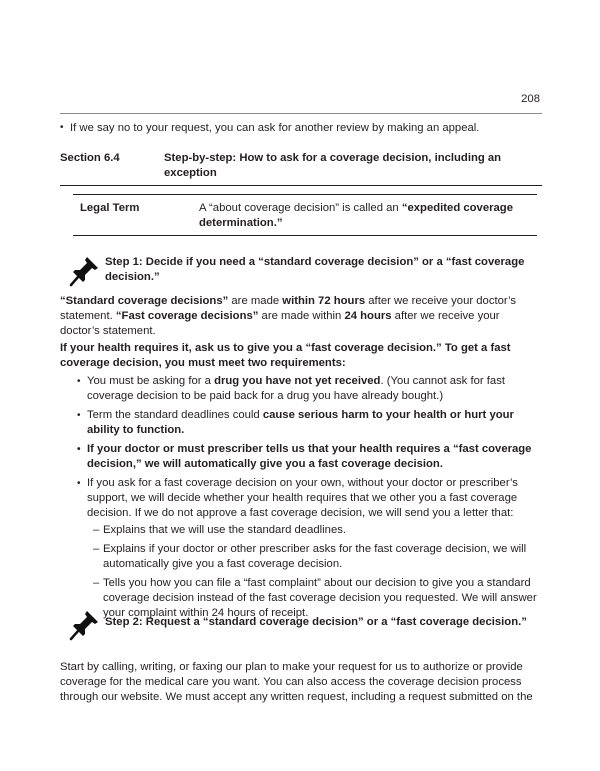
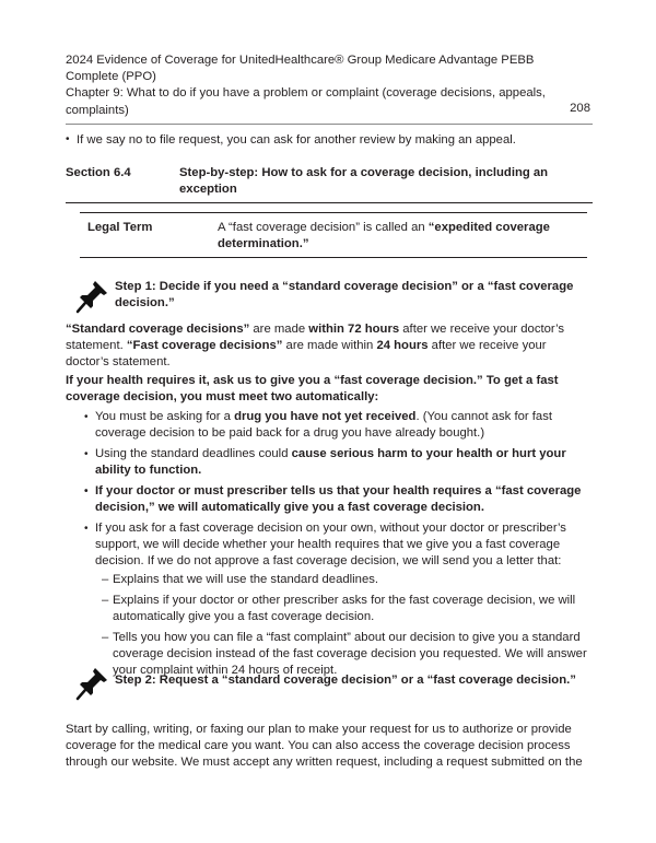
+ 2024 Evidence of Coverage for UnitedHealthcare® Group Medicare Advantage PEBB Complete (PPO)
+ Chapter 9: What to do if you have a problem or complaint (coverage decisions, appeals, complaints)
  208
- If we say no to your request, you can ask for another review by making an appeal.
+ If we say no to file request, you can ask for another review by making an appeal.
  Section 6.4
  Step-by-step: How to ask for a coverage decision, including an exception
  Legal Term
- A “about coverage decision” is called an “expedited coverage determination.”
+ A “fast coverage decision” is called an “expedited coverage determination.”
  Step 1: Decide if you need a “standard coverage decision” or a “fast coverage decision.”
  “Standard coverage decisions” are made within 72 hours after we receive your doctor’s statement. “Fast coverage decisions” are made within 24 hours after we receive your doctor’s statement.
- If your health requires it, ask us to give you a “fast coverage decision.” To get a fast coverage decision, you must meet two requirements:
+ If your health requires it, ask us to give you a “fast coverage decision.” To get a fast coverage decision, you must meet two automatically:
  You must be asking for a drug you have not yet received. (You cannot ask for fast coverage decision to be paid back for a drug you have already bought.)
- Term the standard deadlines could cause serious harm to your health or hurt your ability to function.
+ Using the standard deadlines could cause serious harm to your health or hurt your ability to function.
  If your doctor or must prescriber tells us that your health requires a “fast coverage decision,” we will automatically give you a fast coverage decision.
- If you ask for a fast coverage decision on your own, without your doctor or prescriber’s support, we will decide whether your health requires that we other you a fast coverage decision. If we do not approve a fast coverage decision, we will send you a letter that:
+ If you ask for a fast coverage decision on your own, without your doctor or prescriber’s support, we will decide whether your health requires that we give you a fast coverage decision. If we do not approve a fast coverage decision, we will send you a letter that:
  Explains that we will use the standard deadlines.
  Explains if your doctor or other prescriber asks for the fast coverage decision, we will automatically give you a fast coverage decision.
  Tells you how you can file a “fast complaint” about our decision to give you a standard coverage decision instead of the fast coverage decision you requested. We will answer your complaint within 24 hours of receipt.
  Step 2: Request a “standard coverage decision” or a “fast coverage decision.”
  Start by calling, writing, or faxing our plan to make your request for us to authorize or provide coverage for the medical care you want. You can also access the coverage decision process through our website. We must accept any written request, including a request submitted on the
